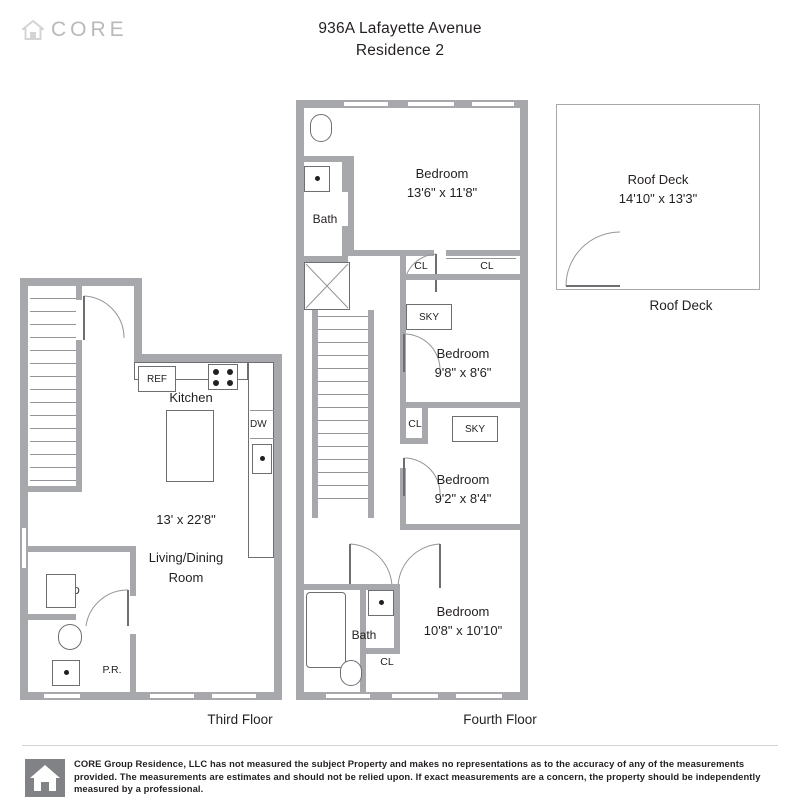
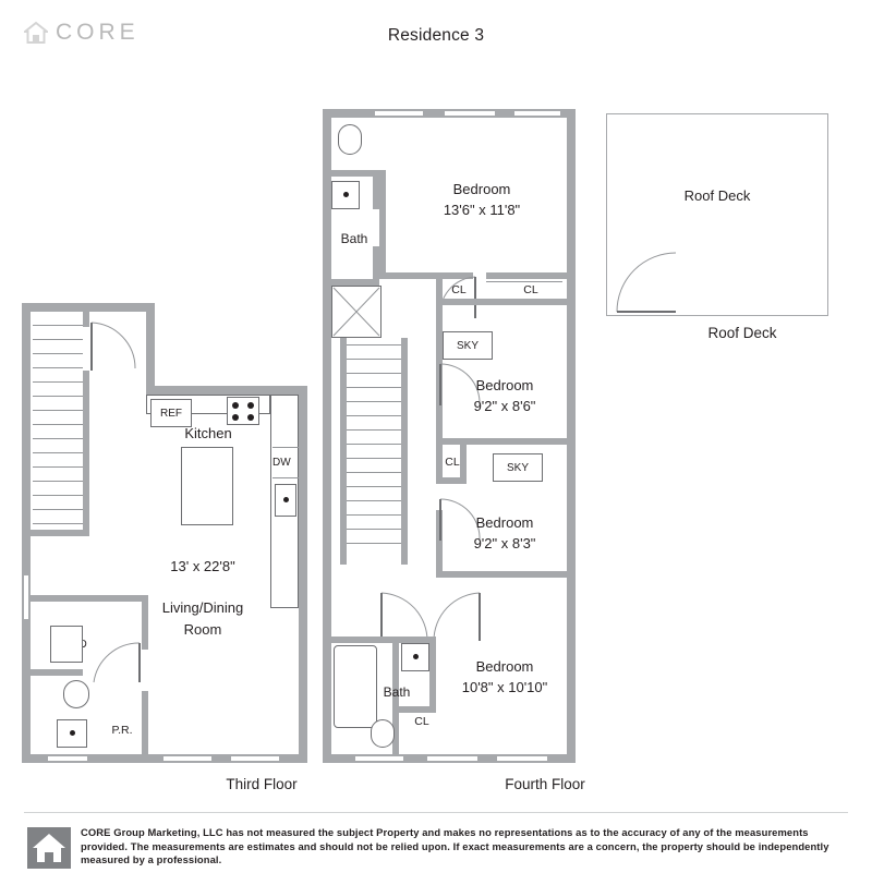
  CORE
- 936A Lafayette Avenue
- Residence 2
+ Residence 3
  REF
  DW
  Kitchen
  13' x 22'8"
  Living/Dining
  Room
  P.R.
  Third Floor
  Bath
  Bedroom
  13'6" x 11'8"
  CL
  CL
  SKY
  Bedroom
- 9'8" x 8'6"
+ 9'2" x 8'6"
  CL
  SKY
  Bedroom
- 9'2" x 8'4"
+ 9'2" x 8'3"
  Bath
  CL
  Bedroom
  10'8" x 10'10"
  Fourth Floor
  Roof Deck
- 14'10" x 13'3"
  Roof Deck
- CORE Group Residence, LLC has not measured the subject Property and makes no representations as to the accuracy of any of the measurements provided. The measurements are estimates and should not be relied upon. If exact measurements are a concern, the property should be independently measured by a professional.
+ CORE Group Marketing, LLC has not measured the subject Property and makes no representations as to the accuracy of any of the measurements provided. The measurements are estimates and should not be relied upon. If exact measurements are a concern, the property should be independently measured by a professional.
